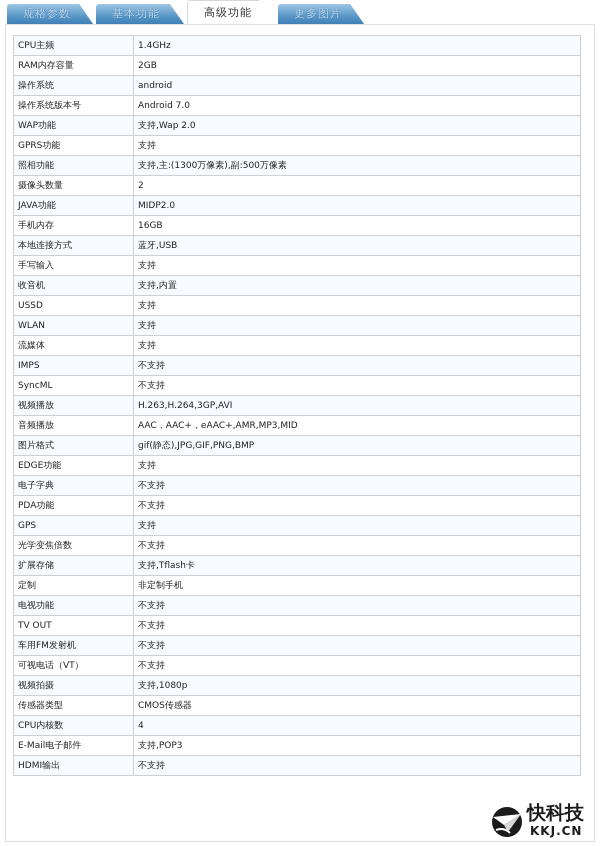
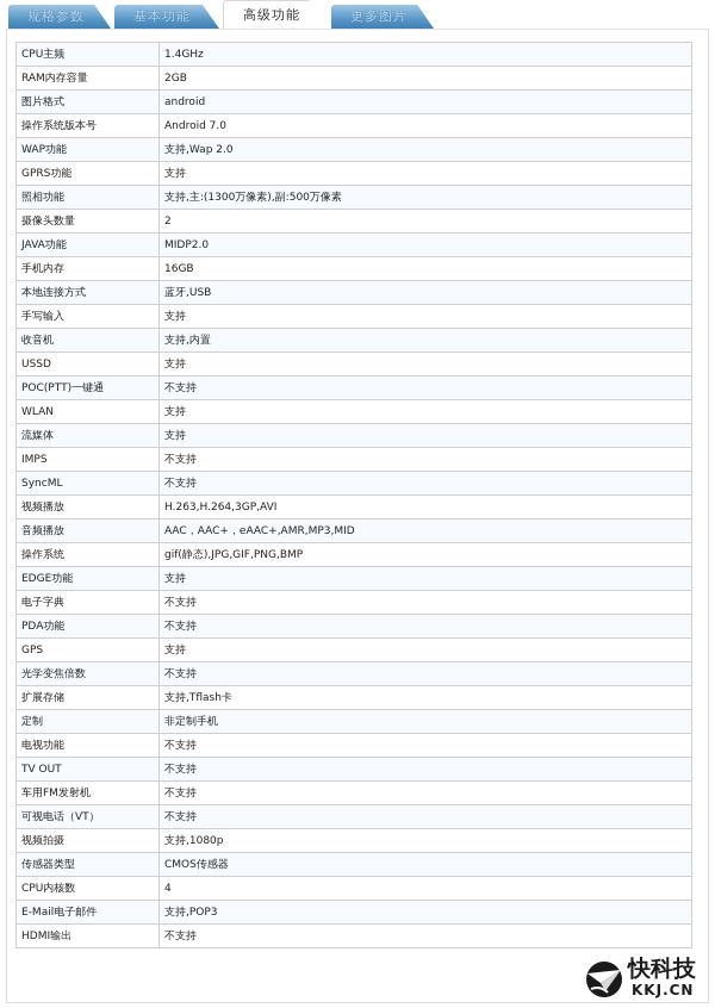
  规格参数
  基本功能
  高级功能
  更多图片
  CPU主频	1.4GHz
  RAM内存容量	2GB
- 操作系统	android
+ 图片格式	android
  操作系统版本号	Android 7.0
  WAP功能	支持,Wap 2.0
  GPRS功能	支持
  照相功能	支持,主:(1300万像素),副:500万像素
  摄像头数量	2
  JAVA功能	MIDP2.0
  手机内存	16GB
  本地连接方式	蓝牙,USB
  手写输入	支持
  收音机	支持,内置
  USSD	支持
+ POC(PTT)一键通	不支持
  WLAN	支持
  流媒体	支持
  IMPS	不支持
  SyncML	不支持
  视频播放	H.263,H.264,3GP,AVI
  音频播放	AAC，AAC+，eAAC+,AMR,MP3,MID
- 图片格式	gif(静态),JPG,GIF,PNG,BMP
+ 操作系统	gif(静态),JPG,GIF,PNG,BMP
  EDGE功能	支持
  电子字典	不支持
  PDA功能	不支持
  GPS	支持
  光学变焦倍数	不支持
  扩展存储	支持,Tflash卡
  定制	非定制手机
  电视功能	不支持
  TV OUT	不支持
  车用FM发射机	不支持
  可视电话（VT）	不支持
  视频拍摄	支持,1080p
  传感器类型	CMOS传感器
  CPU内核数	4
  E-Mail电子邮件	支持,POP3
  HDMI输出	不支持
  快科技
  KKJ.CN
